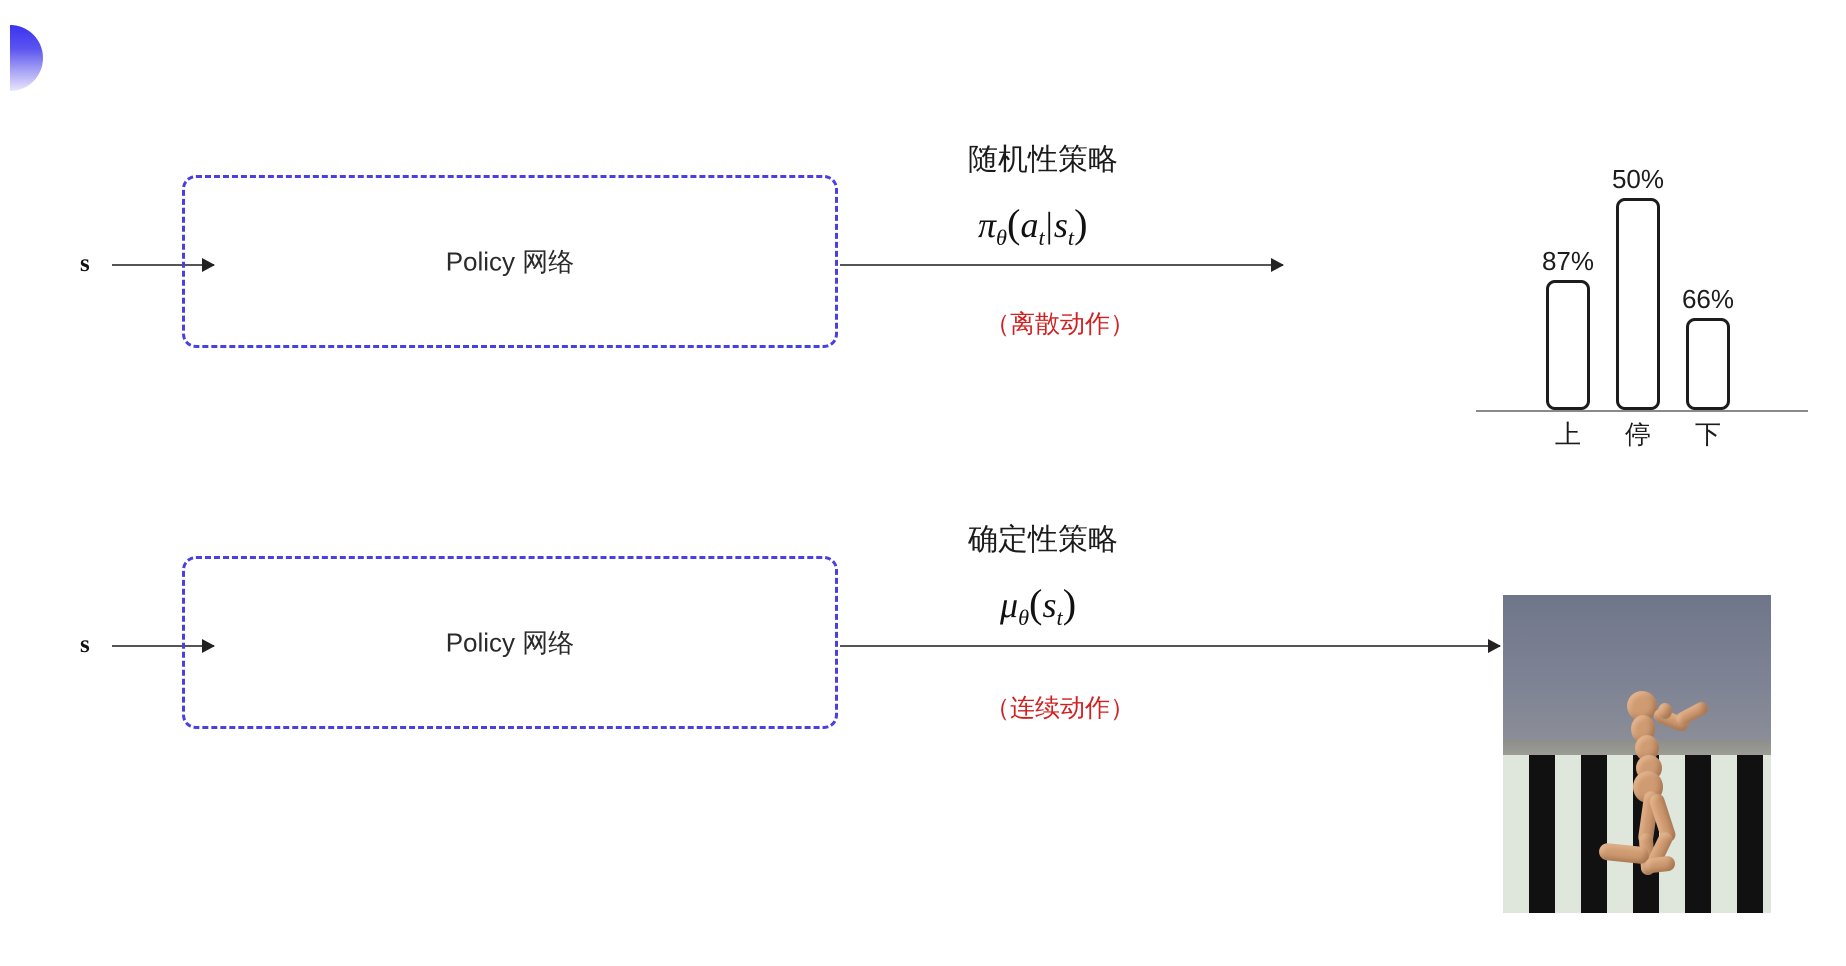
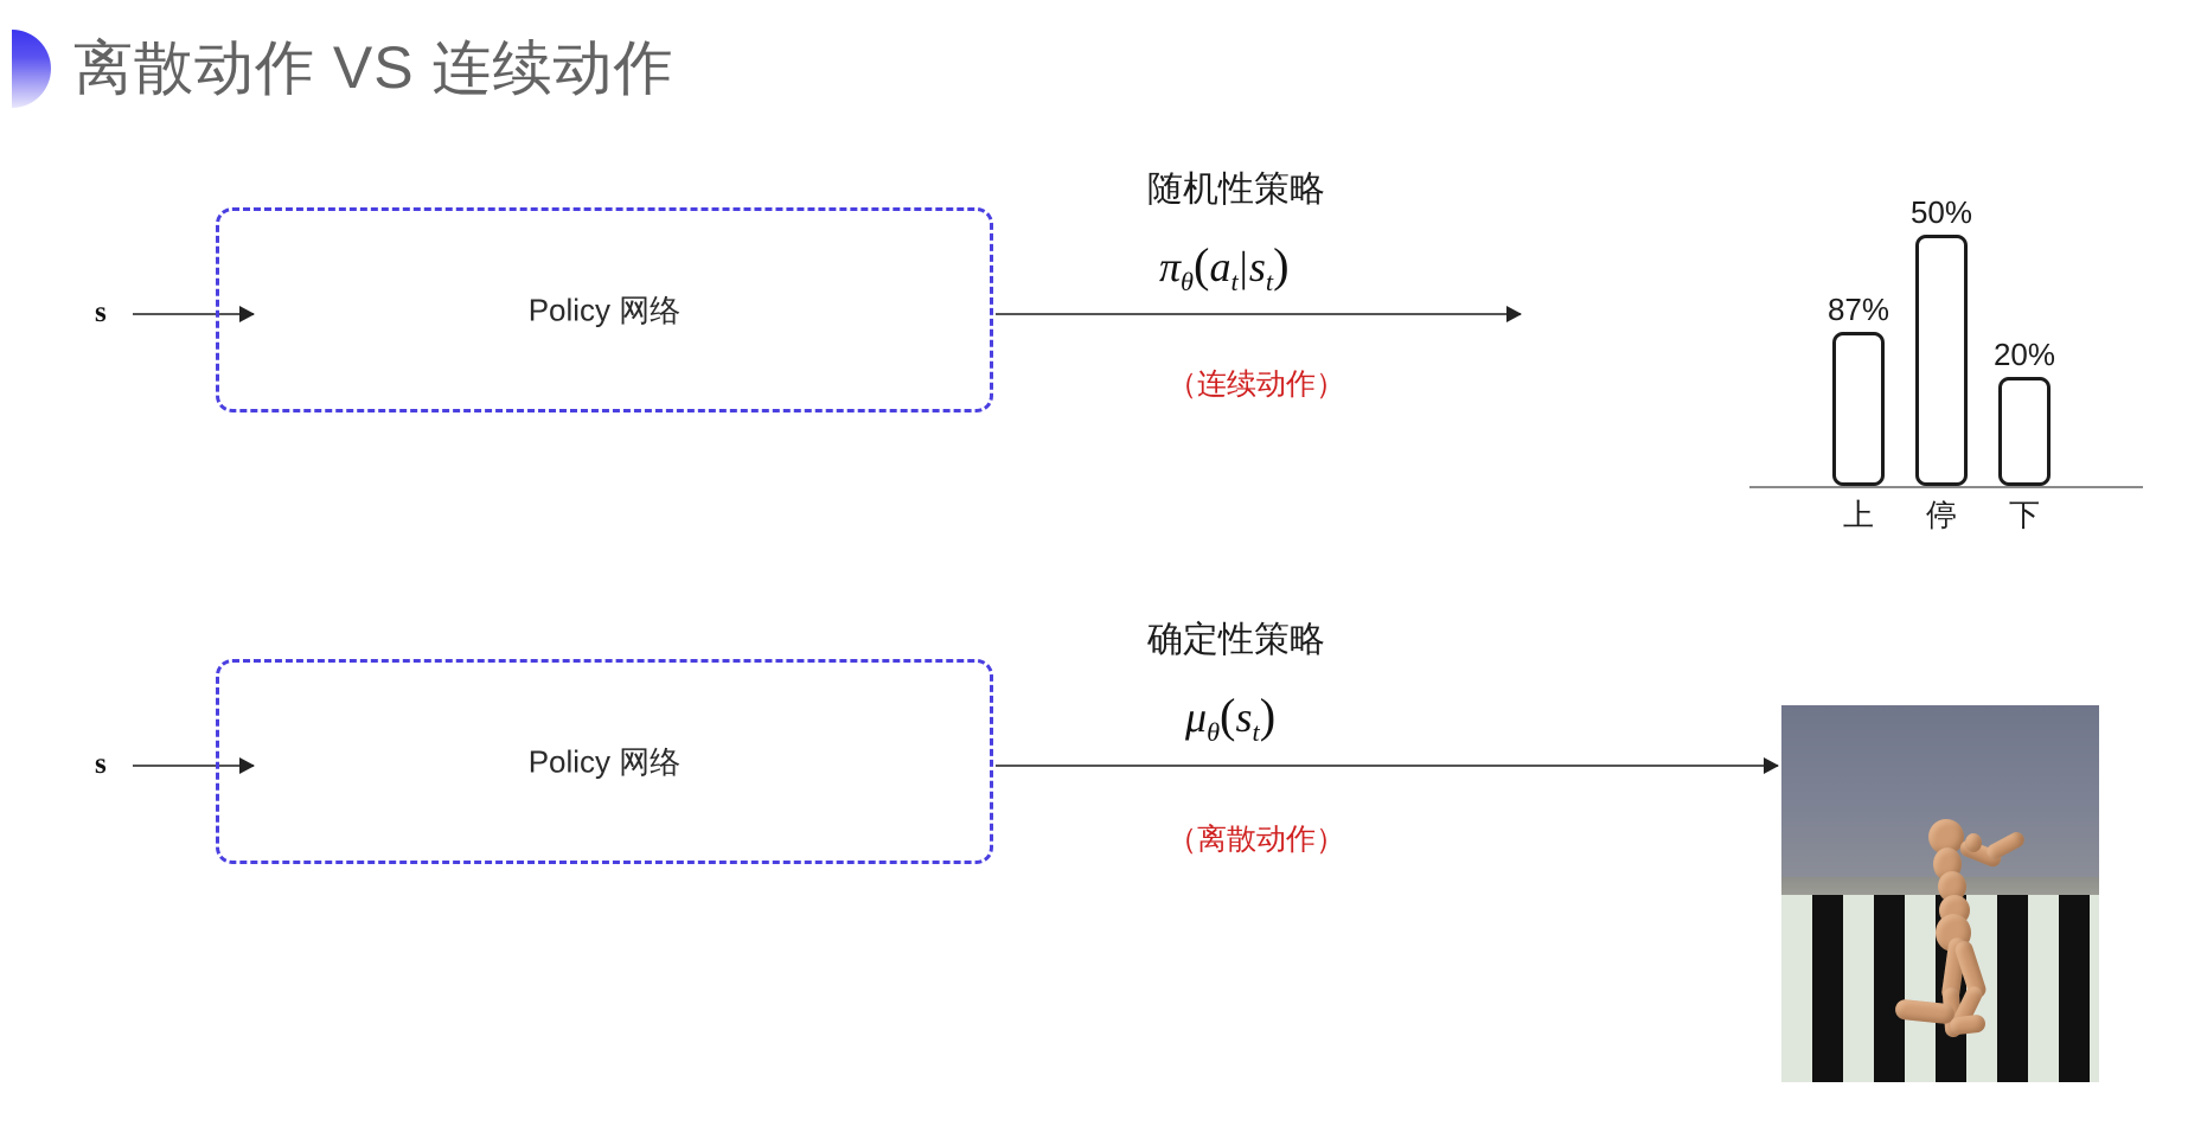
+ 离散动作 VS 连续动作
  s
  Policy 网络
  随机性策略
  πθ(at|st)
- （离散动作）
+ （连续动作）
  87%
  上
  50%
  停
- 66%
+ 20%
  下
  s
  Policy 网络
  确定性策略
  μθ(st)
- （连续动作）
+ （离散动作）
